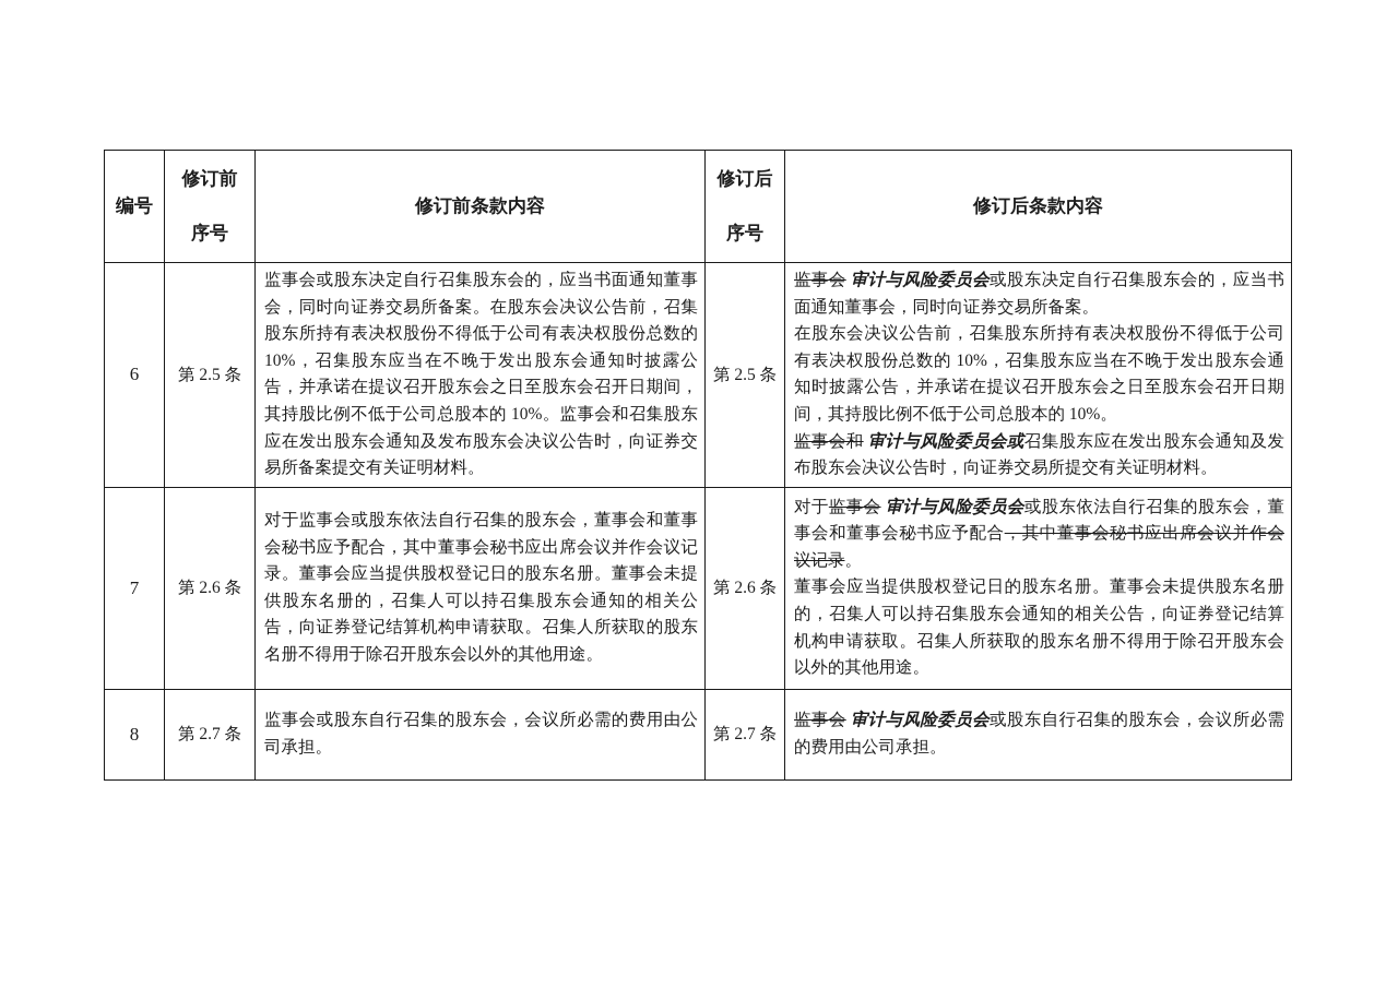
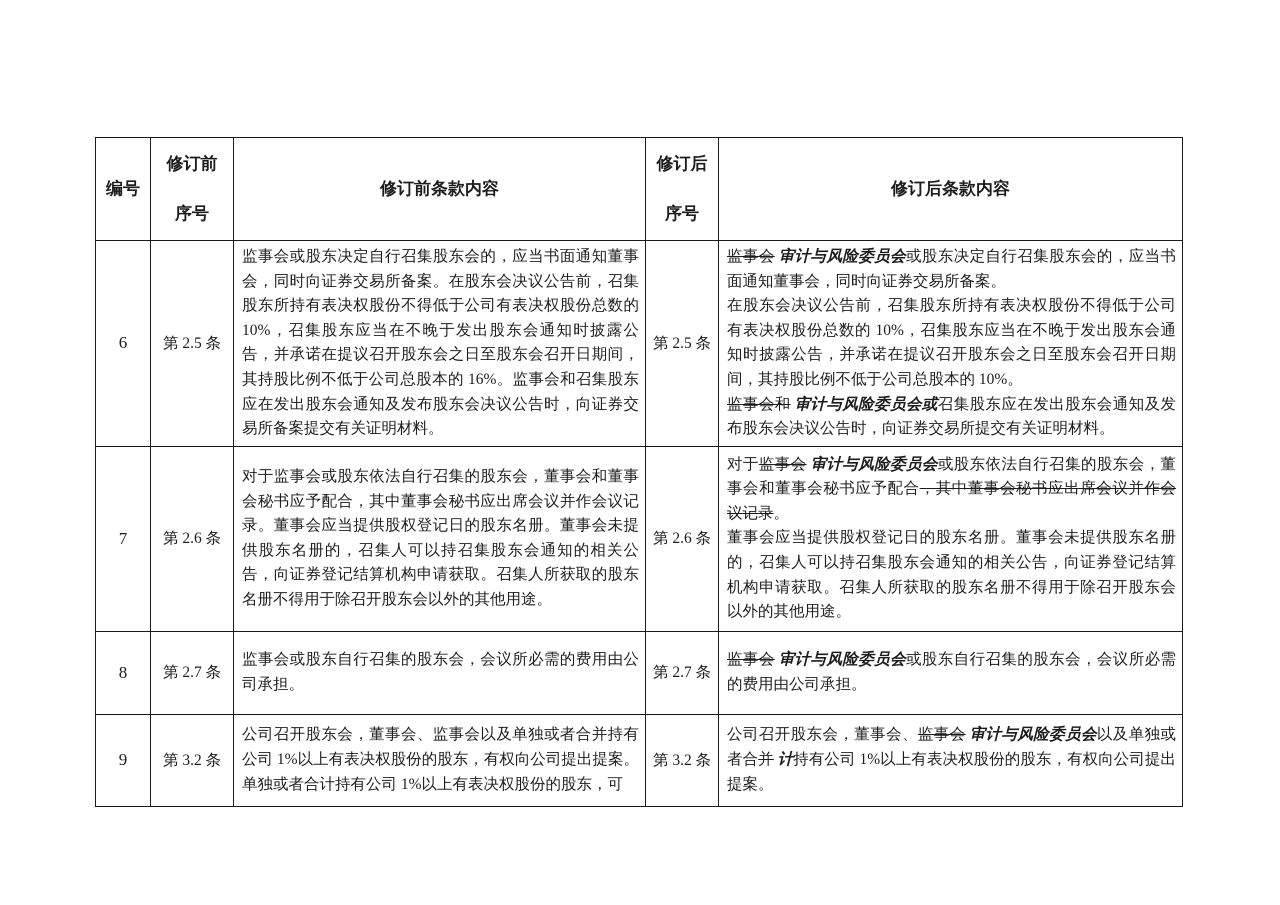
  编号	修订前 序号	修订前条款内容	修订后 序号	修订后条款内容
- 6	第 2.5 条	监事会或股东决定自行召集股东会的，应当书面通知董事会，同时向证券交易所备案。在股东会决议公告前，召集股东所持有表决权股份不得低于公司有表决权股份总数的 10%，召集股东应当在不晚于发出股东会通知时披露公告，并承诺在提议召开股东会之日至股东会召开日期间，其持股比例不低于公司总股本的 10%。监事会和召集股东应在发出股东会通知及发布股东会决议公告时，向证券交易所备案提交有关证明材料。	第 2.5 条	监事会 审计与风险委员会或股东决定自行召集股东会的，应当书面通知董事会，同时向证券交易所备案。在股东会决议公告前，召集股东所持有表决权股份不得低于公司有表决权股份总数的 10%，召集股东应当在不晚于发出股东会通知时披露公告，并承诺在提议召开股东会之日至股东会召开日期间，其持股比例不低于公司总股本的 10%。监事会和 审计与风险委员会或召集股东应在发出股东会通知及发布股东会决议公告时，向证券交易所提交有关证明材料。
+ 6	第 2.5 条	监事会或股东决定自行召集股东会的，应当书面通知董事会，同时向证券交易所备案。在股东会决议公告前，召集股东所持有表决权股份不得低于公司有表决权股份总数的 10%，召集股东应当在不晚于发出股东会通知时披露公告，并承诺在提议召开股东会之日至股东会召开日期间，其持股比例不低于公司总股本的 16%。监事会和召集股东应在发出股东会通知及发布股东会决议公告时，向证券交易所备案提交有关证明材料。	第 2.5 条	监事会 审计与风险委员会或股东决定自行召集股东会的，应当书面通知董事会，同时向证券交易所备案。在股东会决议公告前，召集股东所持有表决权股份不得低于公司有表决权股份总数的 10%，召集股东应当在不晚于发出股东会通知时披露公告，并承诺在提议召开股东会之日至股东会召开日期间，其持股比例不低于公司总股本的 10%。监事会和 审计与风险委员会或召集股东应在发出股东会通知及发布股东会决议公告时，向证券交易所提交有关证明材料。
  7	第 2.6 条	对于监事会或股东依法自行召集的股东会，董事会和董事会秘书应予配合，其中董事会秘书应出席会议并作会议记录。董事会应当提供股权登记日的股东名册。董事会未提供股东名册的，召集人可以持召集股东会通知的相关公告，向证券登记结算机构申请获取。召集人所获取的股东名册不得用于除召开股东会以外的其他用途。	第 2.6 条	对于监事会 审计与风险委员会或股东依法自行召集的股东会，董事会和董事会秘书应予配合，其中董事会秘书应出席会议并作会议记录。董事会应当提供股权登记日的股东名册。董事会未提供股东名册的，召集人可以持召集股东会通知的相关公告，向证券登记结算机构申请获取。召集人所获取的股东名册不得用于除召开股东会以外的其他用途。
  8	第 2.7 条	监事会或股东自行召集的股东会，会议所必需的费用由公司承担。	第 2.7 条	监事会 审计与风险委员会或股东自行召集的股东会，会议所必需的费用由公司承担。
+ 9	第 3.2 条	公司召开股东会，董事会、监事会以及单独或者合并持有公司 1%以上有表决权股份的股东，有权向公司提出提案。单独或者合计持有公司 1%以上有表决权股份的股东，可	第 3.2 条	公司召开股东会，董事会、监事会 审计与风险委员会以及单独或者合并 计持有公司 1%以上有表决权股份的股东，有权向公司提出提案。
